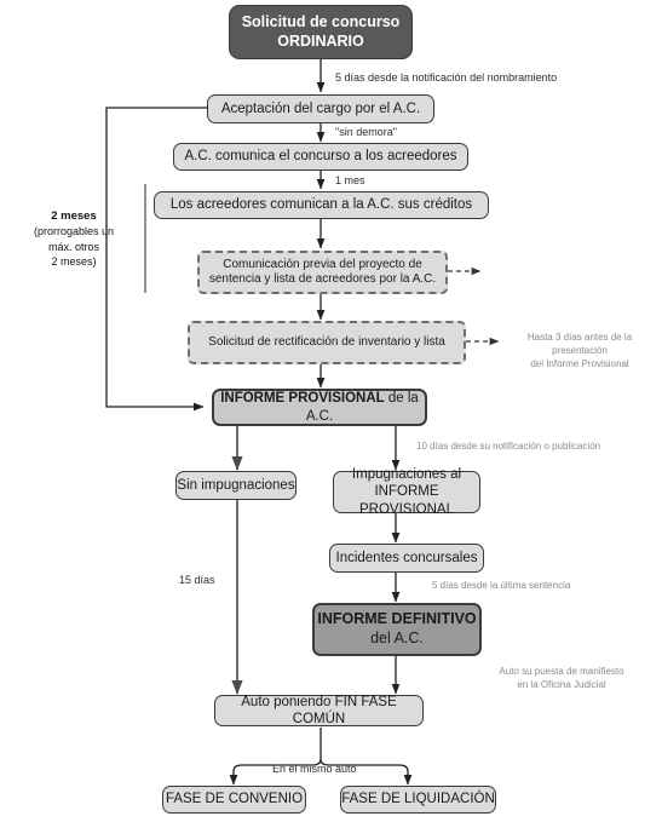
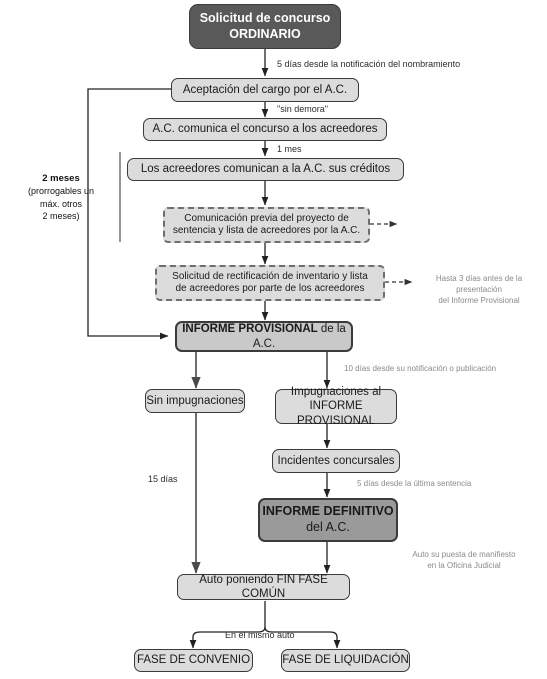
  Solicitud de concurso
  ORDINARIO
  Aceptación del cargo por el A.C.
  A.C. comunica el concurso a los acreedores
  Los acreedores comunican a la A.C. sus créditos
  Comunicación previa del proyecto de
  sentencia y lista de acreedores por la A.C.
  Solicitud de rectificación de inventario y lista
+ de acreedores por parte de los acreedores
  INFORME PROVISIONAL de la A.C.
  Sin impugnaciones
  Impugnaciones al
  INFORME PROVISIONAL
  Incidentes concursales
  INFORME DEFINITIVO
  del A.C.
  Auto poniendo FIN FASE COMÚN
  FASE DE CONVENIO
  FASE DE LIQUIDACIÓN
  5 días desde la notificación del nombramiento
  "sin demora"
  1 mes
  15 días
  En el mismo auto
  Hasta 3 días antes de la presentación
  del Informe Provisional
  10 días desde su notificación o publicación
  5 días desde la última sentencia
  Auto su puesta de manifiesto
  en la Oficina Judicial
  2 meses
  (prorrogables un
  máx. otros
  2 meses)
